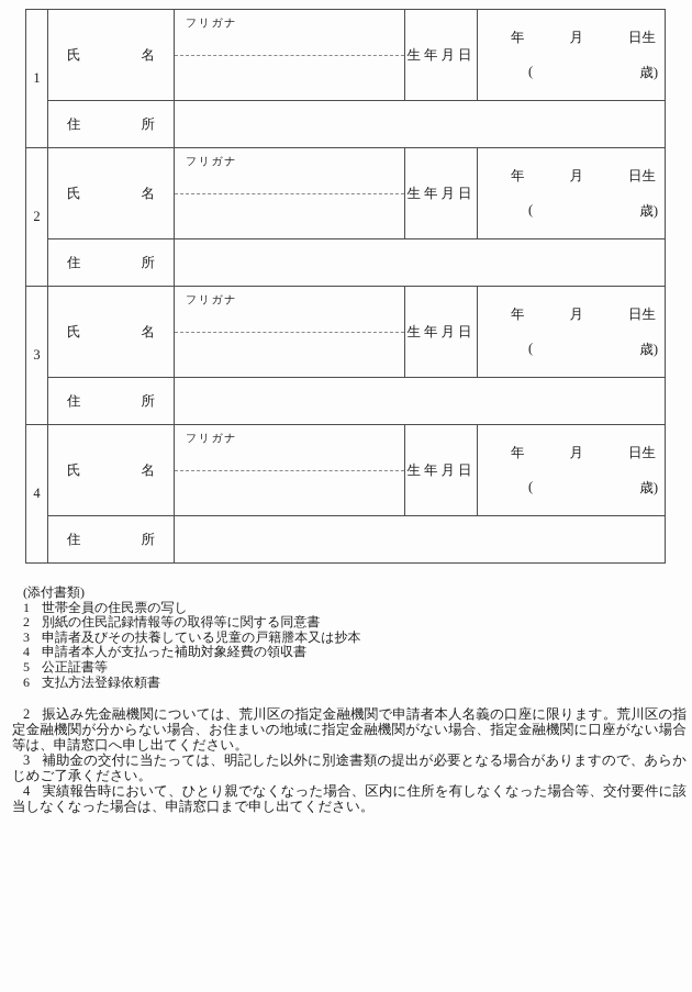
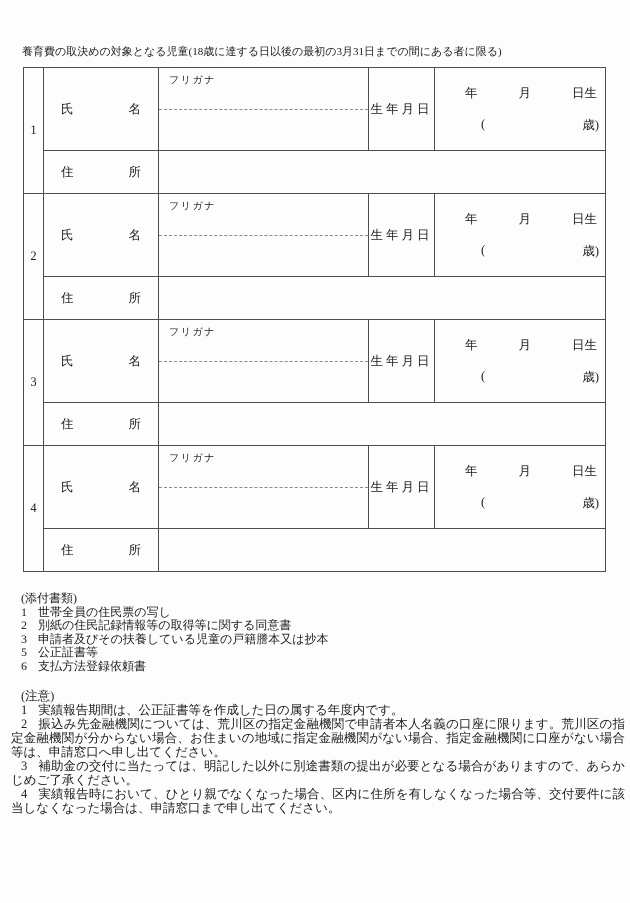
+ 養育費の取決めの対象となる児童(18歳に達する日以後の最初の3月31日までの間にある者に限る)
  1	氏 名	フリガナ	生年月日	年 月 日生 ( 歳)
  住 所
  2	氏 名	フリガナ	生年月日	年 月 日生 ( 歳)
  住 所
  3	氏 名	フリガナ	生年月日	年 月 日生 ( 歳)
  住 所
  4	氏 名	フリガナ	生年月日	年 月 日生 ( 歳)
  住 所
  (添付書類)
  1 世帯全員の住民票の写し
  2 別紙の住民記録情報等の取得等に関する同意書
  3 申請者及びその扶養している児童の戸籍謄本又は抄本
- 4 申請者本人が支払った補助対象経費の領収書
  5 公正証書等
  6 支払方法登録依頼書
+ (注意)
+ 1 実績報告期間は、公正証書等を作成した日の属する年度内です。
  2 振込み先金融機関については、荒川区の指定金融機関で申請者本人名義の口座に限ります。荒川区の指定金融機関が分からない場合、お住まいの地域に指定金融機関がない場合、指定金融機関に口座がない場合等は、申請窓口へ申し出てください。
  3 補助金の交付に当たっては、明記した以外に別途書類の提出が必要となる場合がありますので、あらかじめご了承ください。
  4 実績報告時において、ひとり親でなくなった場合、区内に住所を有しなくなった場合等、交付要件に該当しなくなった場合は、申請窓口まで申し出てください。
